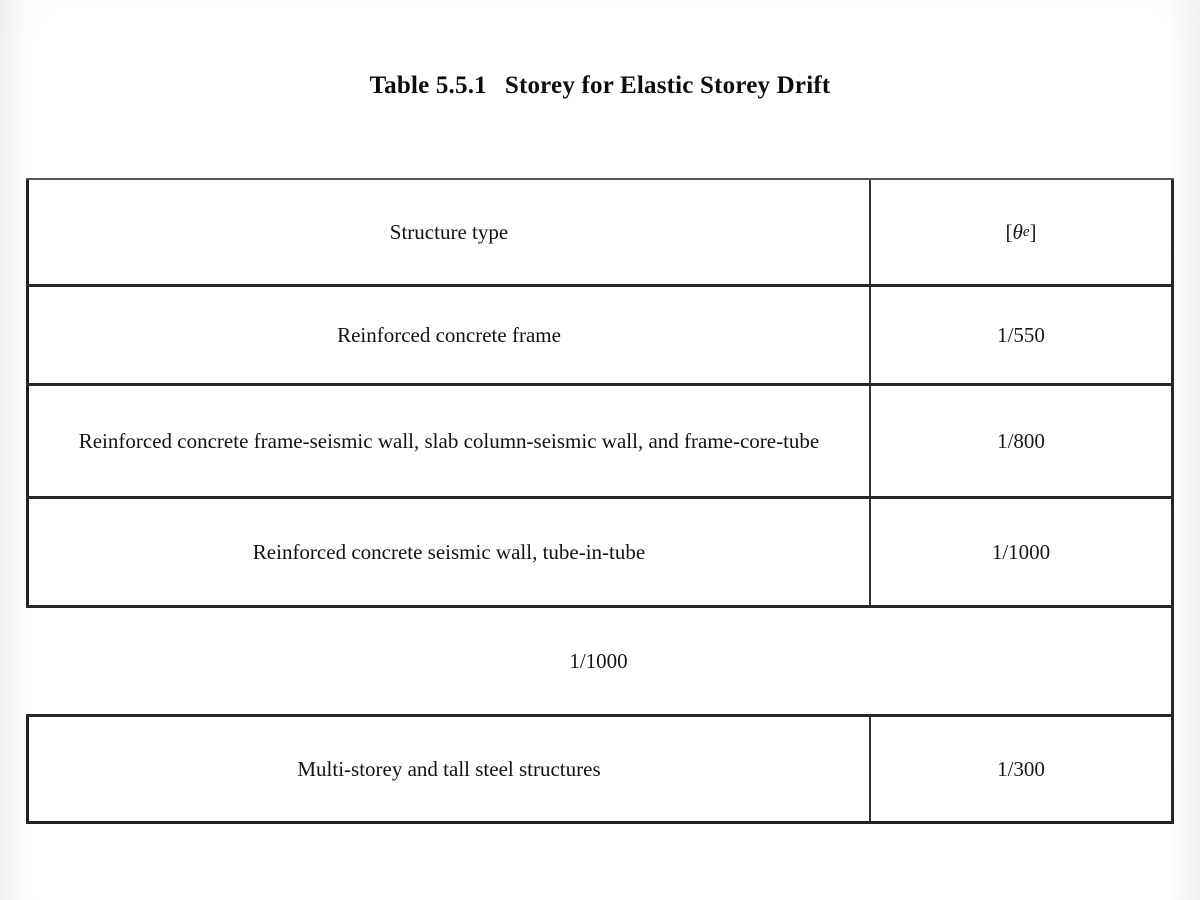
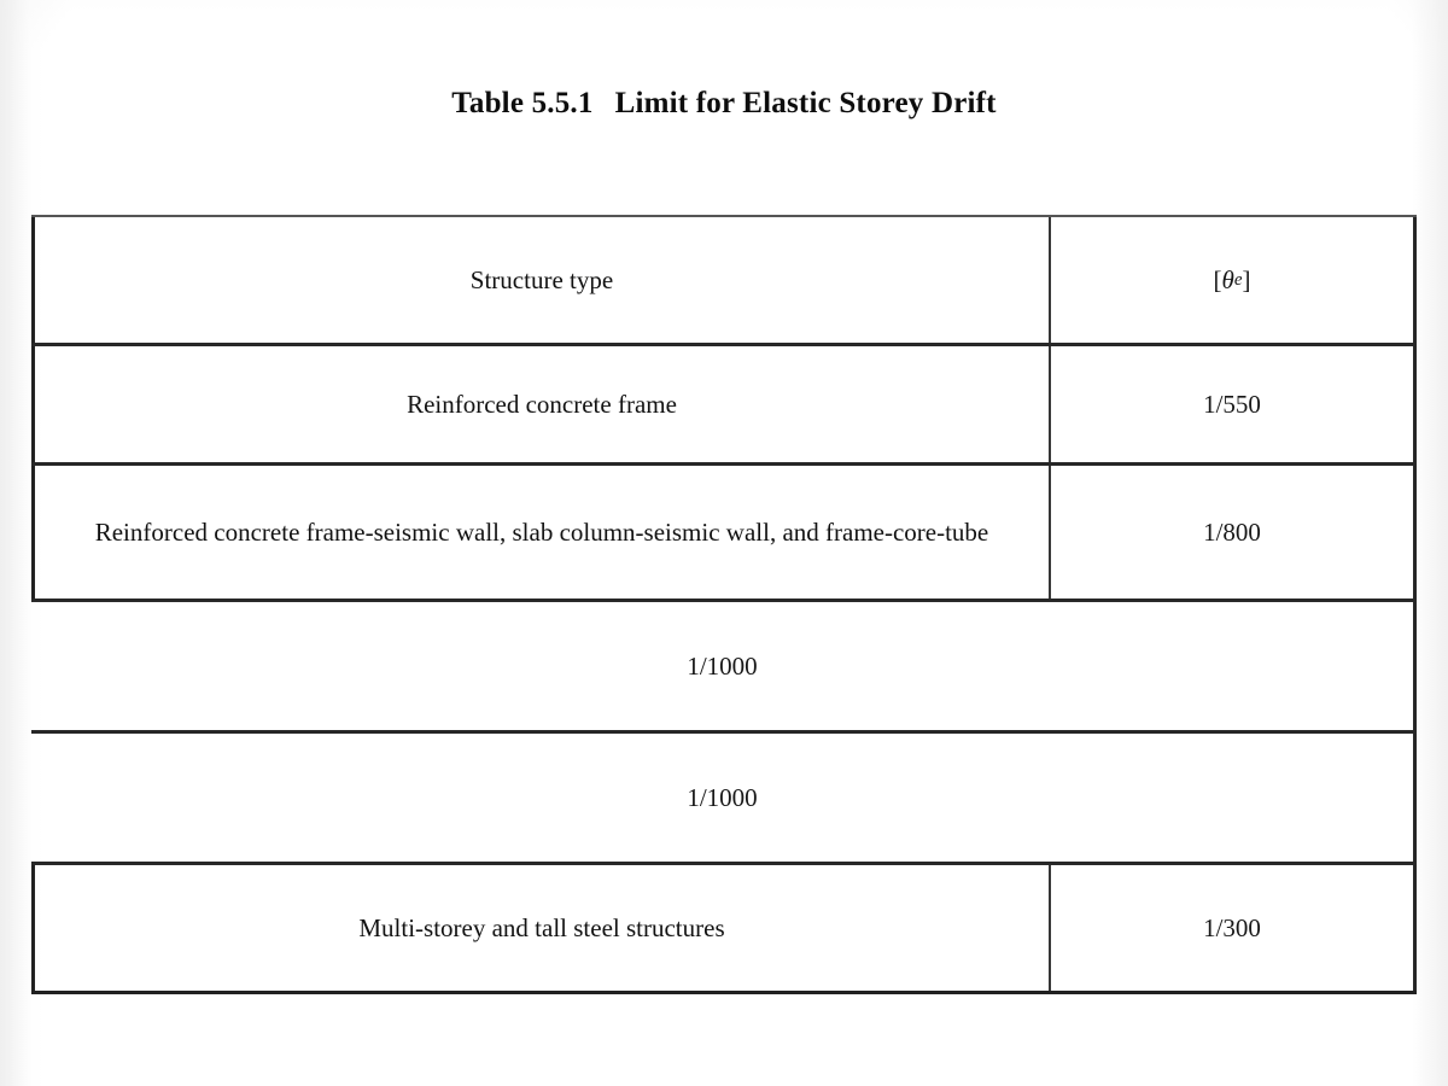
- Table 5.5.1 Storey for Elastic Storey Drift
+ Table 5.5.1 Limit for Elastic Storey Drift
  Structure type
  [
  θ
  e
  ]
  Reinforced concrete frame
  1/550
  Reinforced concrete frame-seismic wall, slab column-seismic wall, and frame-core-tube
  1/800
- Reinforced concrete seismic wall, tube-in-tube
  1/1000
  1/1000
  Multi-storey and tall steel structures
  1/300
